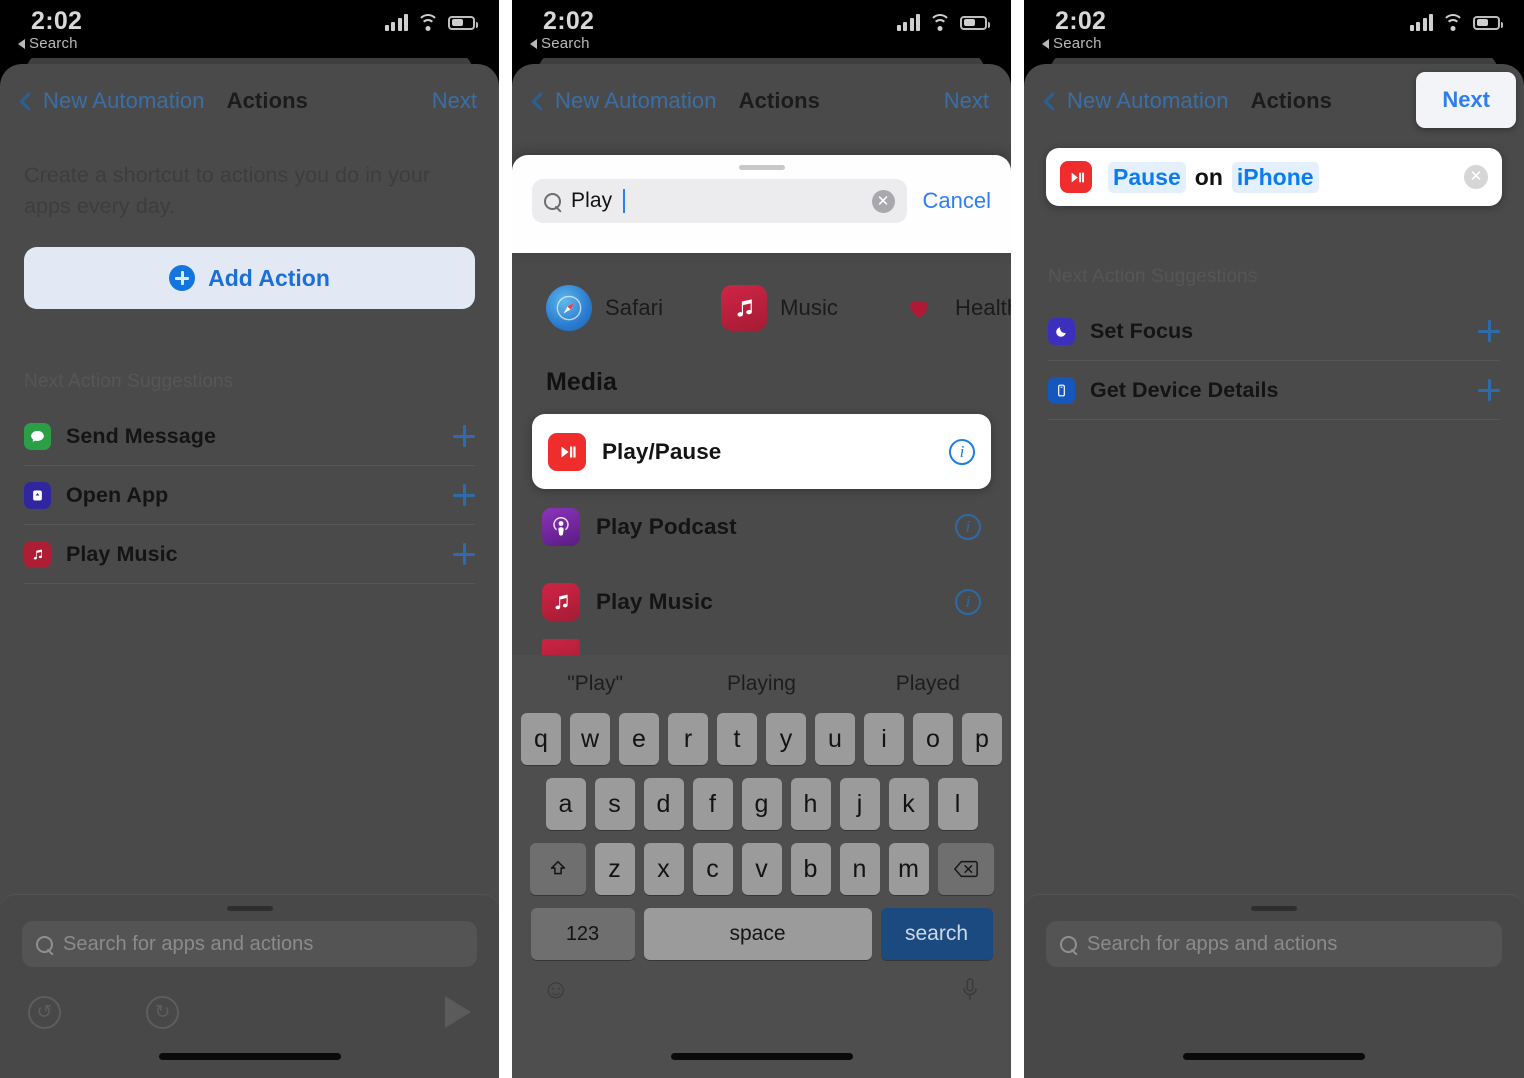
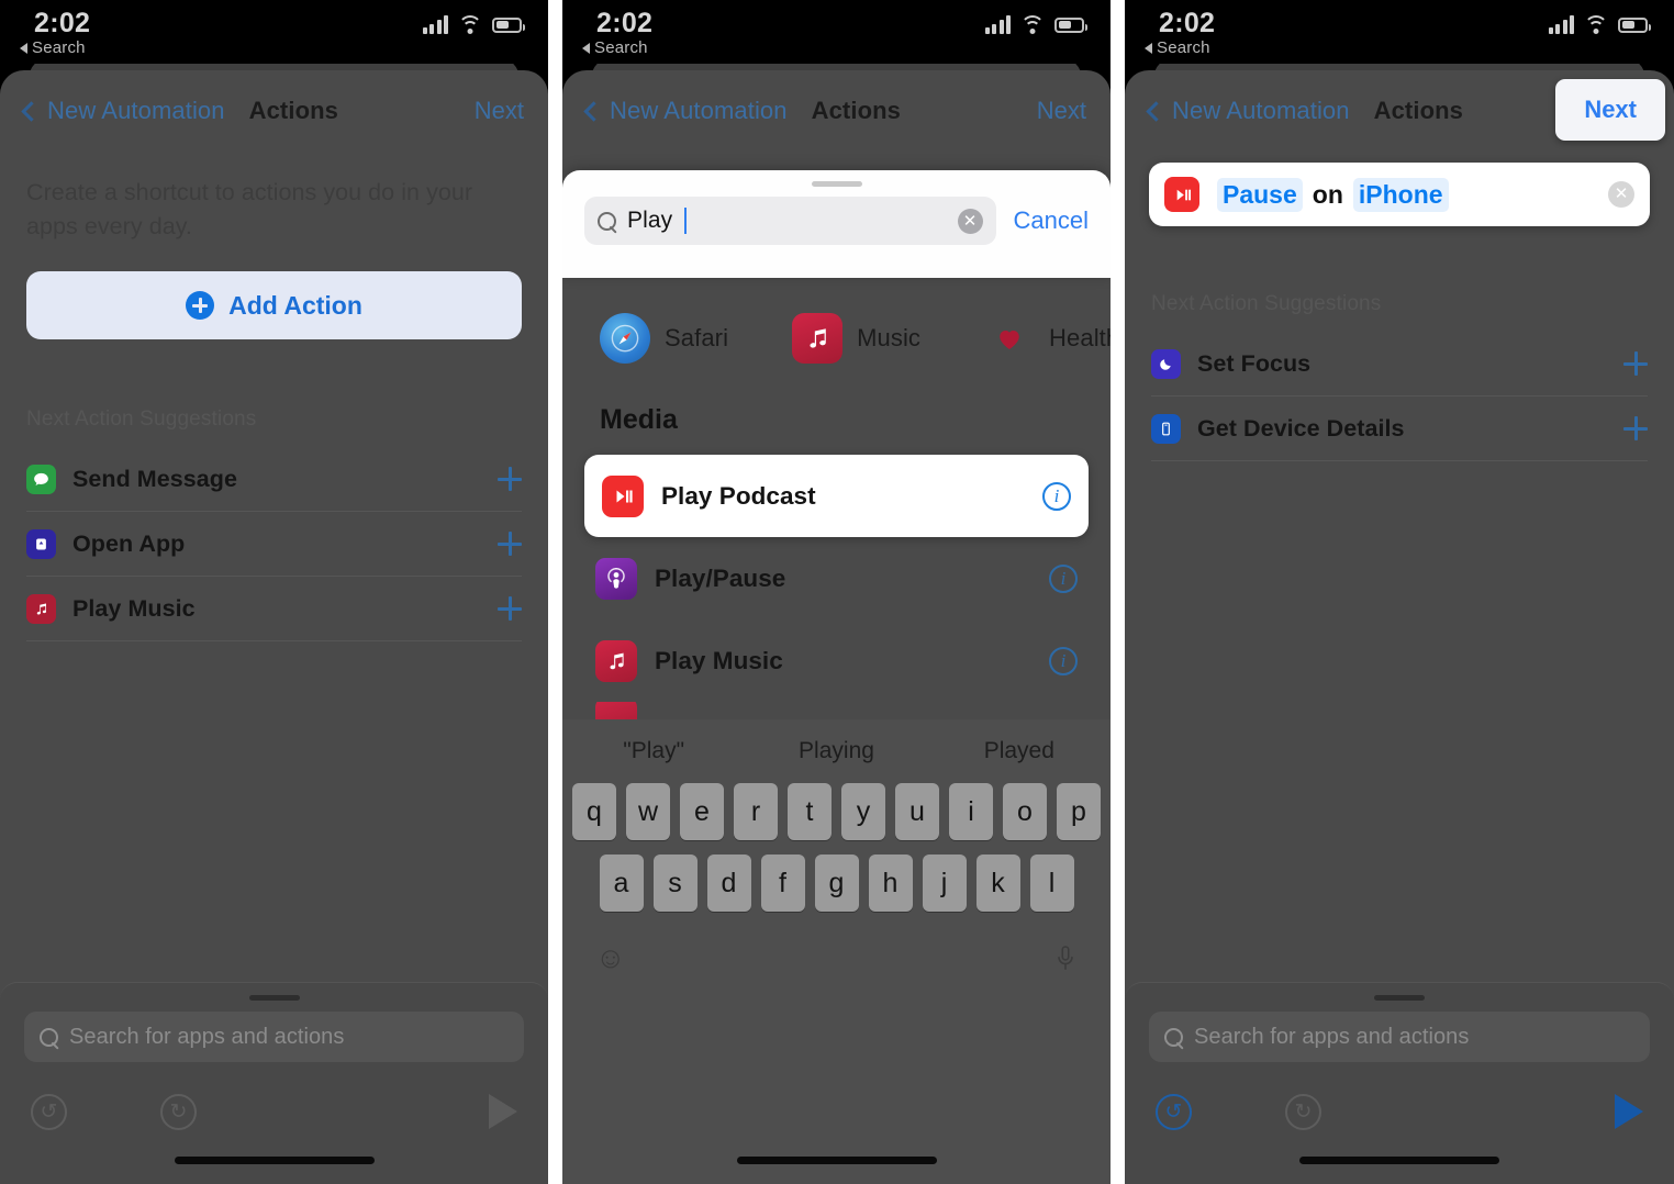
  2:02
  Search
  New Automation
  Actions
  Next
  Add Action
  Send Message
  Open App
  Play Music
  Search for apps and actions
  2:02
  Search
  New Automation
  Actions
  Next
  Play
  ✕
  Cancel
  Safari
  Music
  Healt
  Media
- Play/Pause
+ Play Podcast
  i
- Play Podcast
+ Play/Pause
  i
  Play Music
  i
  "Play"
  Playing
  Played
  q
  w
  e
  r
  t
  y
  u
  i
  o
  p
  a
  s
  d
  f
  g
  h
  j
  k
  l
- z
- x
- c
- v
- b
- n
- m
- 123
- space
- search
  2:02
  Search
  New Automation
  Actions
  Next
  Pause
  on
  iPhone
  ✕
  Set Focus
  Get Device Details
  Search for apps and actions
+ ↺
